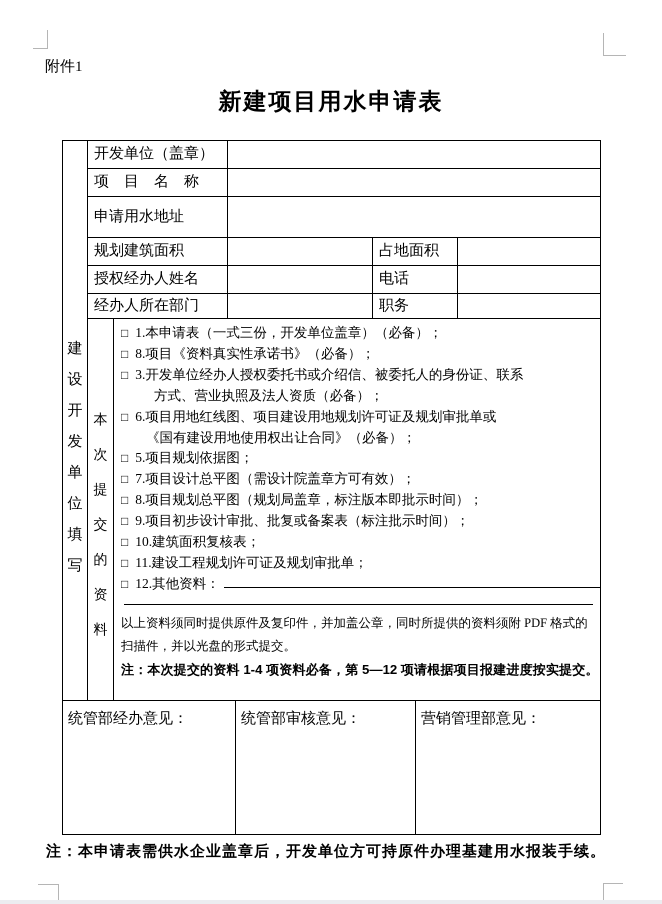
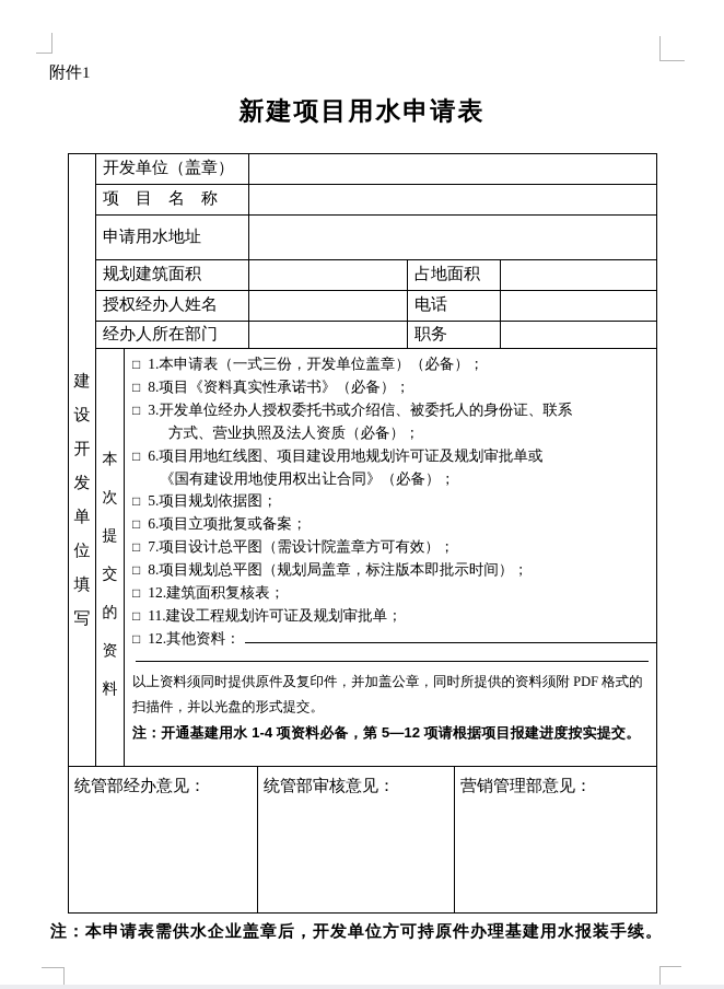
  附件1
  新建项目用水申请表
  建设开发单位填写
  开发单位（盖章）
  项 目 名 称
  申请用水地址
  规划建筑面积
  占地面积
  授权经办人姓名
  电话
  经办人所在部门
  职务
  本次提交的资料
  □ 1.本申请表（一式三份，开发单位盖章）（必备）；
  □ 8.项目《资料真实性承诺书》（必备）；
  □ 3.开发单位经办人授权委托书或介绍信、被委托人的身份证、联系
  方式、营业执照及法人资质（必备）；
  □ 6.项目用地红线图、项目建设用地规划许可证及规划审批单或
  《国有建设用地使用权出让合同》（必备）；
  □ 5.项目规划依据图；
+ □ 6.项目立项批复或备案；
  □ 7.项目设计总平图（需设计院盖章方可有效）；
  □ 8.项目规划总平图（规划局盖章，标注版本即批示时间）；
- □ 9.项目初步设计审批、批复或备案表（标注批示时间）；
- □ 10.建筑面积复核表；
+ □ 12.建筑面积复核表；
  □ 11.建设工程规划许可证及规划审批单；
  □ 12.其他资料：
  以上资料须同时提供原件及复印件，并加盖公章，同时所提供的资料须附 PDF 格式的扫描件，并以光盘的形式提交。
- 注：本次提交的资料 1-4 项资料必备，第 5—12 项请根据项目报建进度按实提交。
+ 注：开通基建用水 1-4 项资料必备，第 5—12 项请根据项目报建进度按实提交。
  统管部经办意见：
  统管部审核意见：
  营销管理部意见：
  注：本申请表需供水企业盖章后，开发单位方可持原件办理基建用水报装手续。
